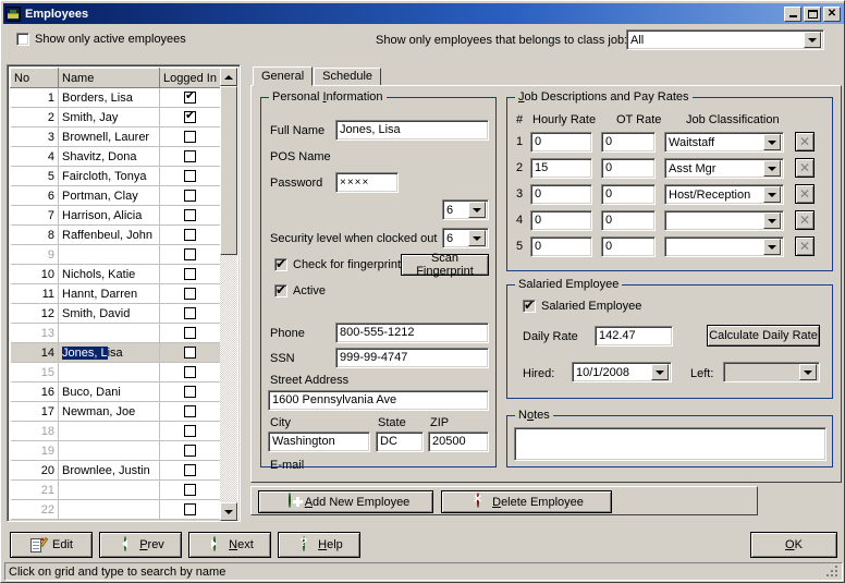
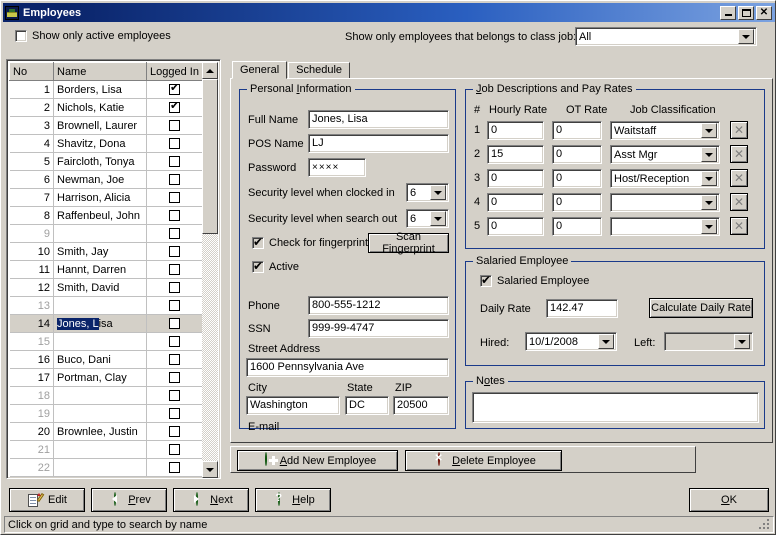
  Employees
  ✕
  Show only active employees
  Show only employees that belongs to class job
  All
  No	Name	Logged In
  1	Borders, Lisa
- 2	Smith, Jay
+ 2	Nichols, Katie
  3	Brownell, Laurer
  4	Shavitz, Dona
  5	Faircloth, Tonya
- 6	Portman, Clay
+ 6	Newman, Joe
  7	Harrison, Alicia
  8	Raffenbeul, John
  9
- 10	Nichols, Katie
+ 10	Smith, Jay
  11	Hannt, Darren
  12	Smith, David
  13
  14	Jones, Lisa
  15
  16	Buco, Dani
- 17	Newman, Joe
+ 17	Portman, Clay
  18
  19
  20	Brownlee, Justin
  21
  22
  General
  Schedule
  Personal Information
  Full Name
  Jones, Lisa
  POS Name
+ LJ
  Password
  ××××
+ Security level when clocked in
  6
- Security level when clocked out
+ Security level when search out
  6
  Check for fingerprint
  Scan Fingerprint
  Active
  Phone
  800-555-1212
  SSN
  999-99-4747
  Street Address
  1600 Pennsylvania Ave
  City
  State
  ZIP
  Washington
  DC
  20500
  E-mail
  Job Descriptions and Pay Rates
  #
  Hourly Rate
  OT Rate
  Job Classification
  1
  0
  0
  Waitstaff
  ✕
  2
  15
  0
  Asst Mgr
  ✕
  3
  0
  0
  Host/Reception
  ✕
  4
  0
  0
  ✕
  5
  0
  0
  ✕
  Salaried Employee
  Salaried Employee
  Daily Rate
  142.47
  Calculate Daily Rate
  Hired:
  10/1/2008
  Left:
  Notes
  Add New Employee
  ✕
  Delete Employee
  Edit
  Prev
  Next
  ?
  Help
  OK
  Click on grid and type to search by name
